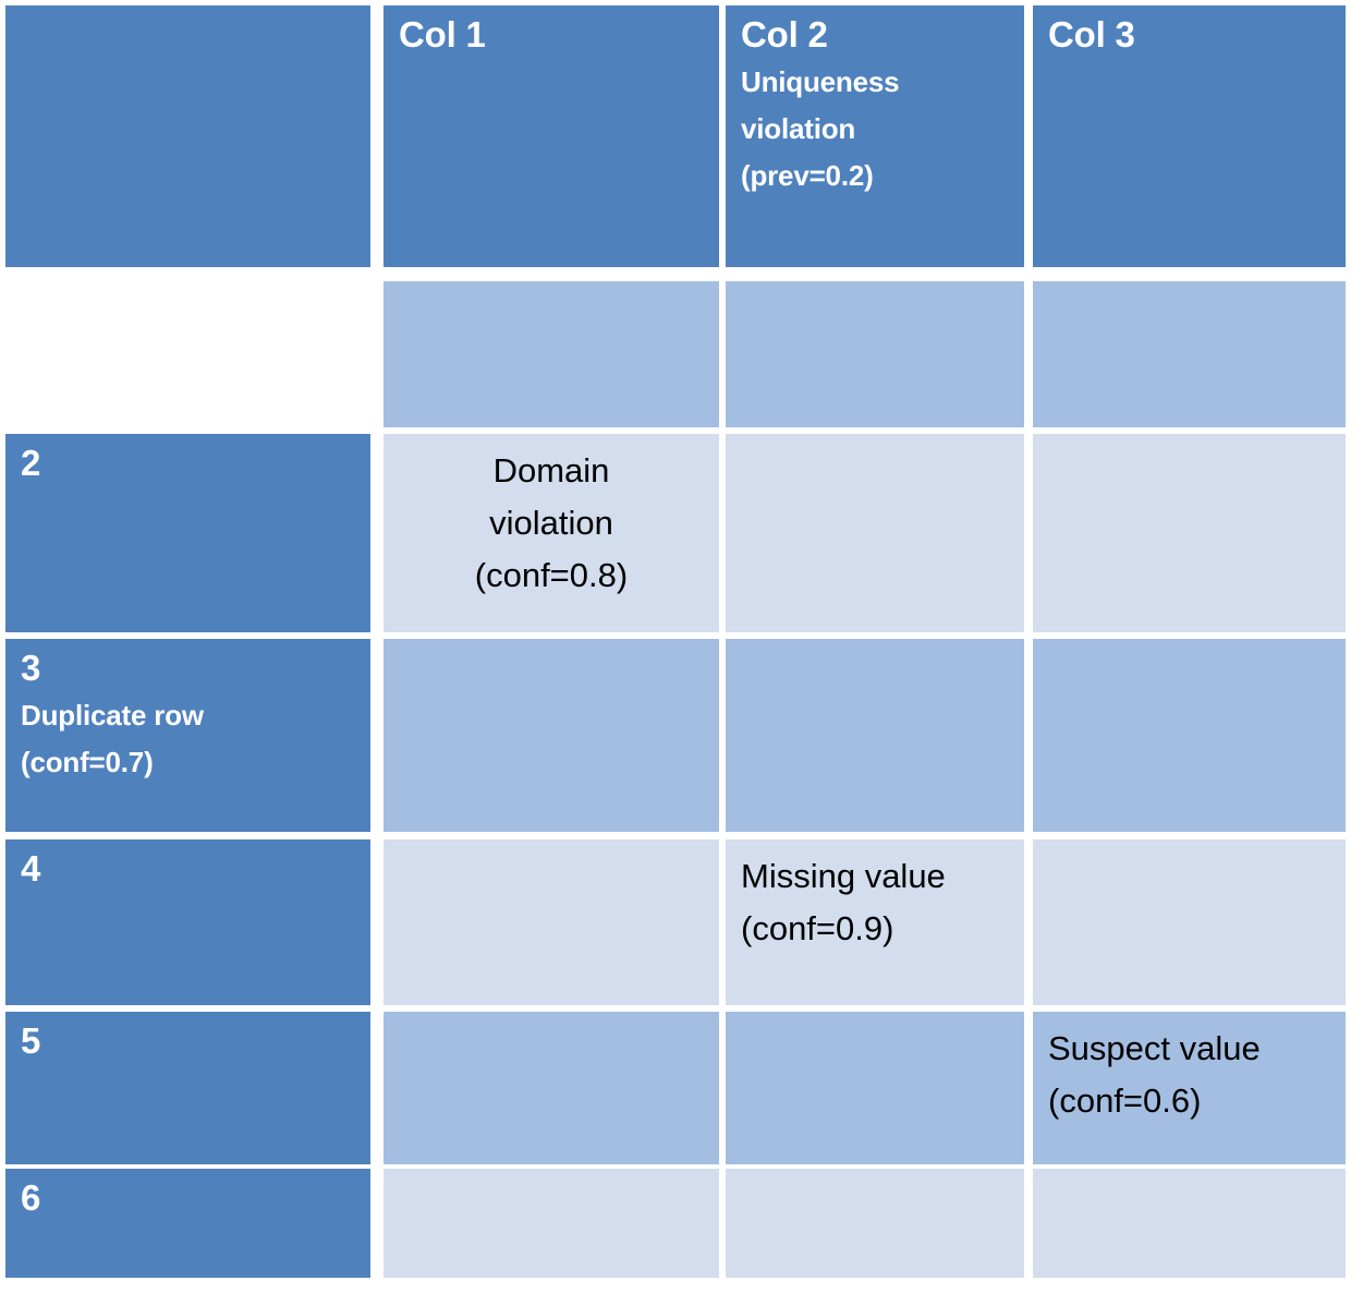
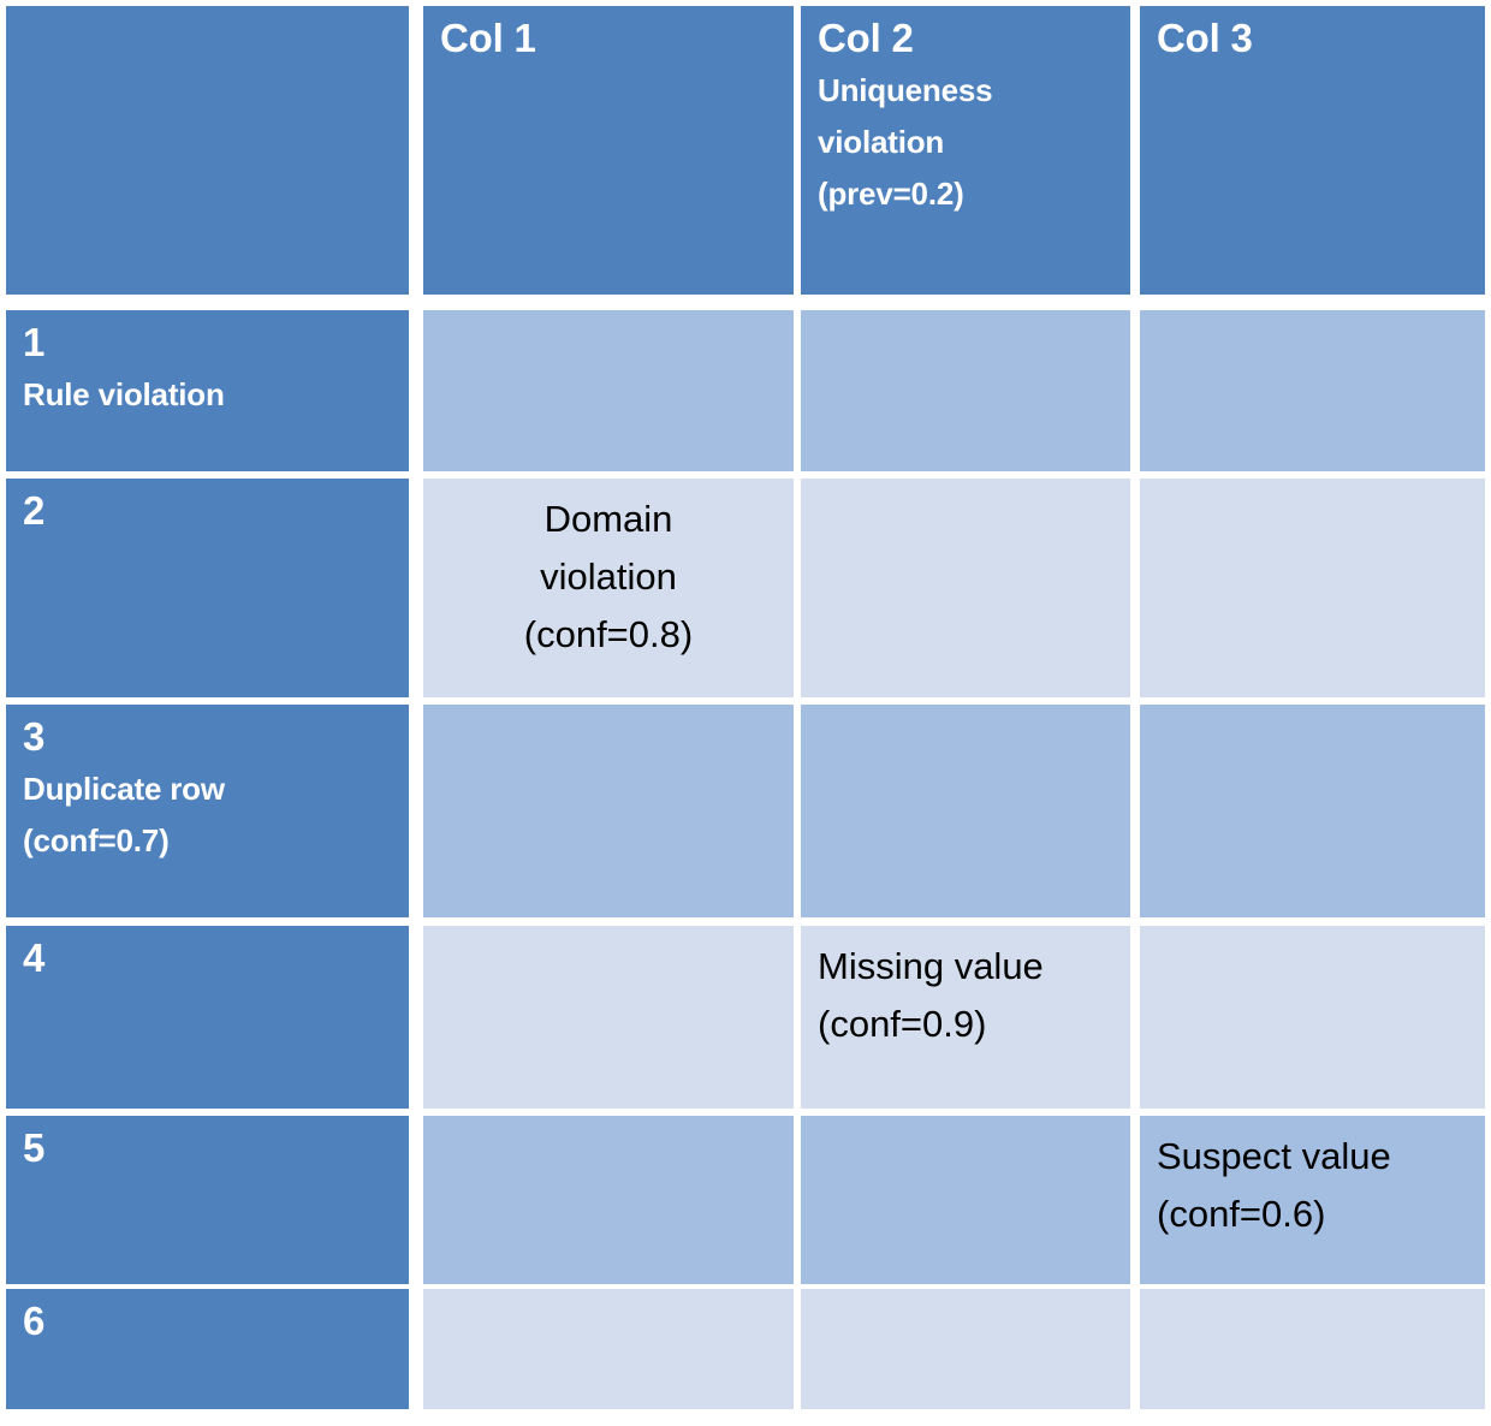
  Col 1
  Col 2
  Uniqueness
  violation
  (prev=0.2)
  Col 3
+ 1
+ Rule violation
  2
  Domain
  violation
  (conf=0.8)
  3
  Duplicate row
  (conf=0.7)
  4
  Missing value
  (conf=0.9)
  5
  Suspect value
  (conf=0.6)
  6
